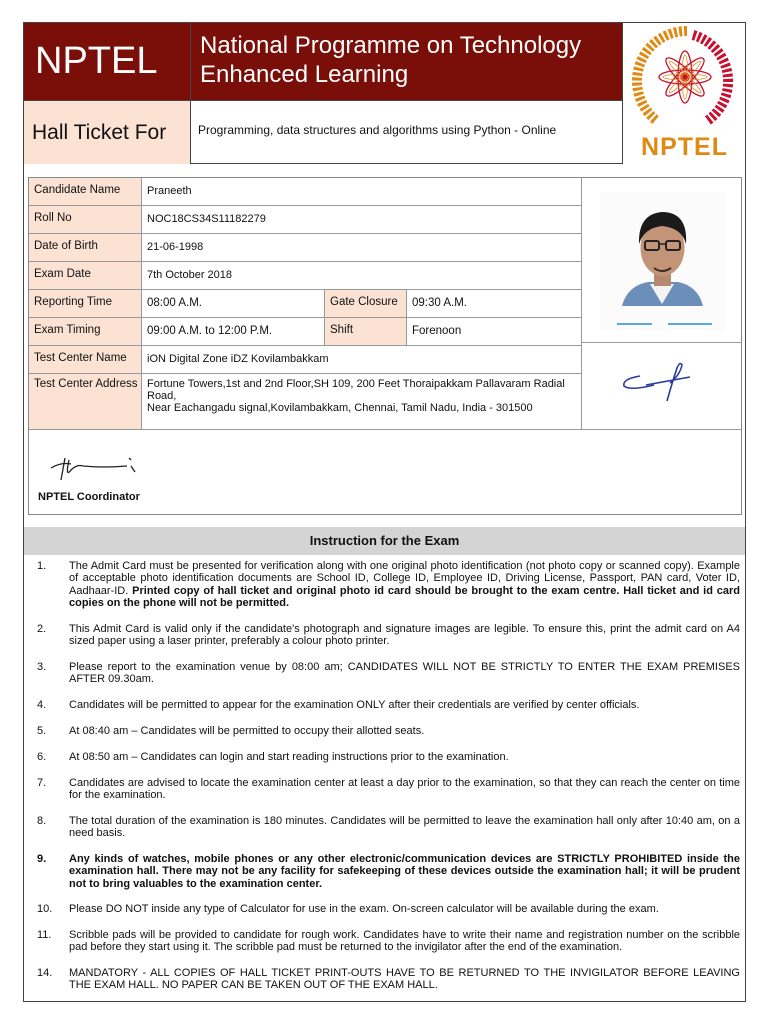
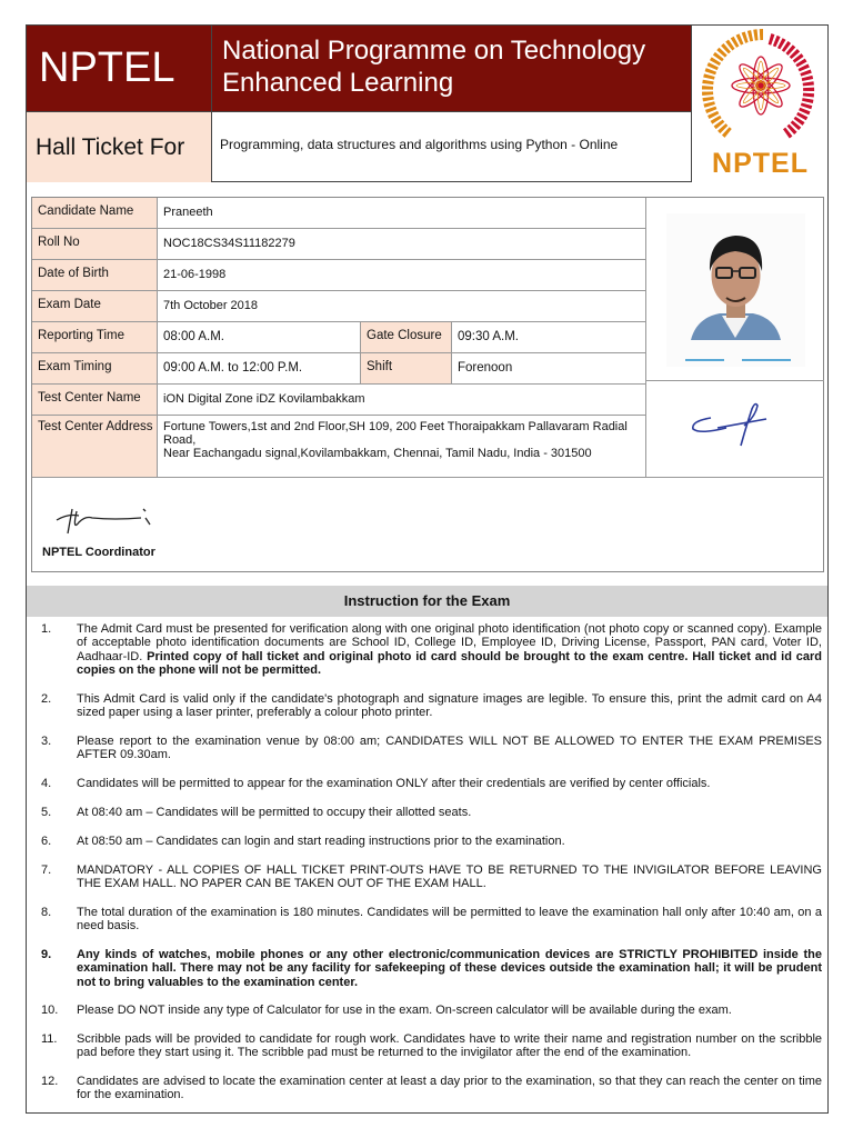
  NPTEL
  National Programme on Technology
  Enhanced Learning
  Hall Ticket For
  Programming, data structures and algorithms using Python - Online
  NPTEL
  Candidate Name
  Praneeth
  Roll No
  NOC18CS34S11182279
  Date of Birth
  21-06-1998
  Exam Date
  7th October 2018
  Reporting Time
  08:00 A.M.
  Gate Closure
  09:30 A.M.
  Exam Timing
  09:00 A.M. to 12:00 P.M.
  Shift
  Forenoon
  Test Center Name
  iON Digital Zone iDZ Kovilambakkam
  Test Center Address
  Fortune Towers,1st and 2nd Floor,SH 109, 200 Feet Thoraipakkam Pallavaram Radial Road,
  Near Eachangadu signal,Kovilambakkam, Chennai, Tamil Nadu, India - 301500
  NPTEL Coordinator
  Instruction for the Exam
  1.
  The Admit Card must be presented for verification along with one original photo identification (not photo copy or scanned copy). Example of acceptable photo identification documents are School ID, College ID, Employee ID, Driving License, Passport, PAN card, Voter ID, Aadhaar-ID. Printed copy of hall ticket and original photo id card should be brought to the exam centre. Hall ticket and id card copies on the phone will not be permitted.
  2.
  This Admit Card is valid only if the candidate's photograph and signature images are legible. To ensure this, print the admit card on A4 sized paper using a laser printer, preferably a colour photo printer.
  3.
- Please report to the examination venue by 08:00 am; CANDIDATES WILL NOT BE STRICTLY TO ENTER THE EXAM PREMISES AFTER 09.30am.
+ Please report to the examination venue by 08:00 am; CANDIDATES WILL NOT BE ALLOWED TO ENTER THE EXAM PREMISES AFTER 09.30am.
  4.
  Candidates will be permitted to appear for the examination ONLY after their credentials are verified by center officials.
  5.
  At 08:40 am – Candidates will be permitted to occupy their allotted seats.
  6.
  At 08:50 am – Candidates can login and start reading instructions prior to the examination.
  7.
- Candidates are advised to locate the examination center at least a day prior to the examination, so that they can reach the center on time for the examination.
+ MANDATORY - ALL COPIES OF HALL TICKET PRINT-OUTS HAVE TO BE RETURNED TO THE INVIGILATOR BEFORE LEAVING THE EXAM HALL. NO PAPER CAN BE TAKEN OUT OF THE EXAM HALL.
  8.
  The total duration of the examination is 180 minutes. Candidates will be permitted to leave the examination hall only after 10:40 am, on a need basis.
  9.
  Any kinds of watches, mobile phones or any other electronic/communication devices are STRICTLY PROHIBITED inside the examination hall. There may not be any facility for safekeeping of these devices outside the examination hall; it will be prudent not to bring valuables to the examination center.
  10.
  Please DO NOT inside any type of Calculator for use in the exam. On-screen calculator will be available during the exam.
  11.
  Scribble pads will be provided to candidate for rough work. Candidates have to write their name and registration number on the scribble pad before they start using it. The scribble pad must be returned to the invigilator after the end of the examination.
- 14.
+ 12.
- MANDATORY - ALL COPIES OF HALL TICKET PRINT-OUTS HAVE TO BE RETURNED TO THE INVIGILATOR BEFORE LEAVING THE EXAM HALL. NO PAPER CAN BE TAKEN OUT OF THE EXAM HALL.
+ Candidates are advised to locate the examination center at least a day prior to the examination, so that they can reach the center on time for the examination.
